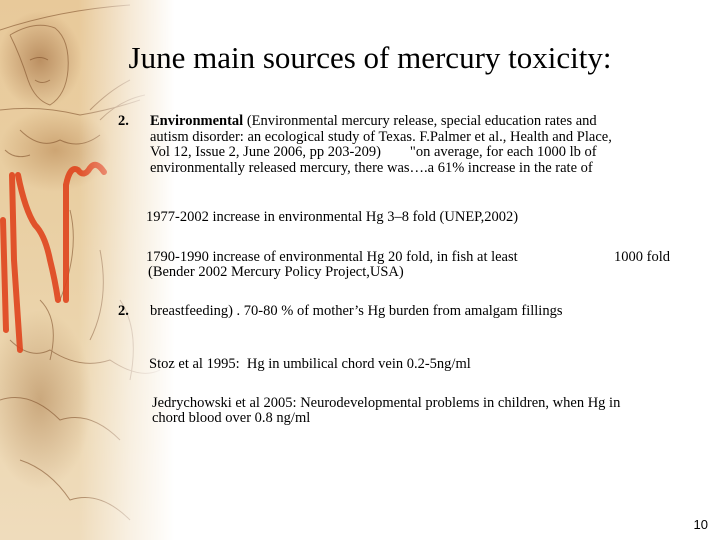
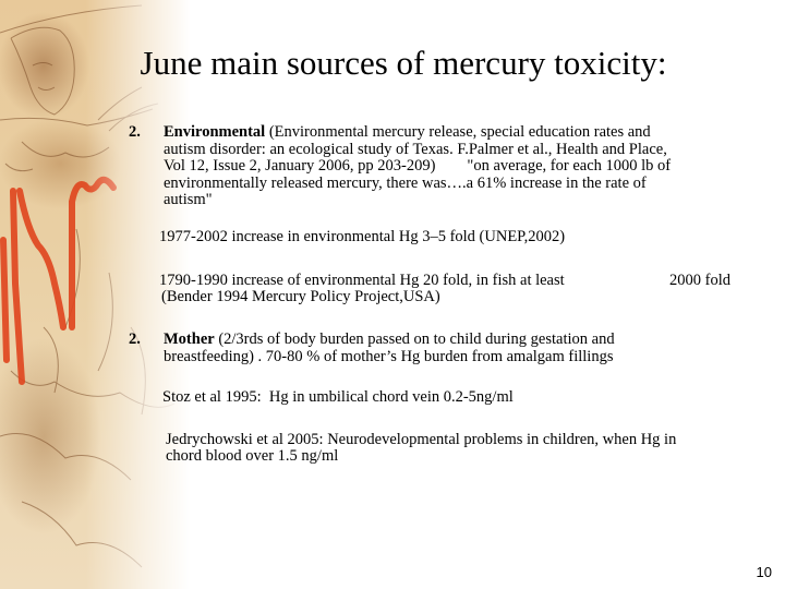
  June main sources of mercury toxicity:
  2.
  Environmental (Environmental mercury release, special education rates and
  autism disorder: an ecological study of Texas. F.Palmer et al., Health and Place,
- Vol 12, Issue 2, June 2006, pp 203-209) "on average, for each 1000 lb of
+ Vol 12, Issue 2, January 2006, pp 203-209) "on average, for each 1000 lb of
  environmentally released mercury, there was….a 61% increase in the rate of
+ autism"
- 1977-2002 increase in environmental Hg 3–8 fold (UNEP,2002)
+ 1977-2002 increase in environmental Hg 3–5 fold (UNEP,2002)
  1790-1990 increase of environmental Hg 20 fold, in fish at least
- 1000 fold
+ 2000 fold
- (Bender 2002 Mercury Policy Project,USA)
+ (Bender 1994 Mercury Policy Project,USA)
  2.
+ Mother (2/3rds of body burden passed on to child during gestation and
  breastfeeding) . 70-80 % of mother’s Hg burden from amalgam fillings
  Stoz et al 1995: Hg in umbilical chord vein 0.2-5ng/ml
  Jedrychowski et al 2005: Neurodevelopmental problems in children, when Hg in
- chord blood over 0.8 ng/ml
+ chord blood over 1.5 ng/ml
  10
